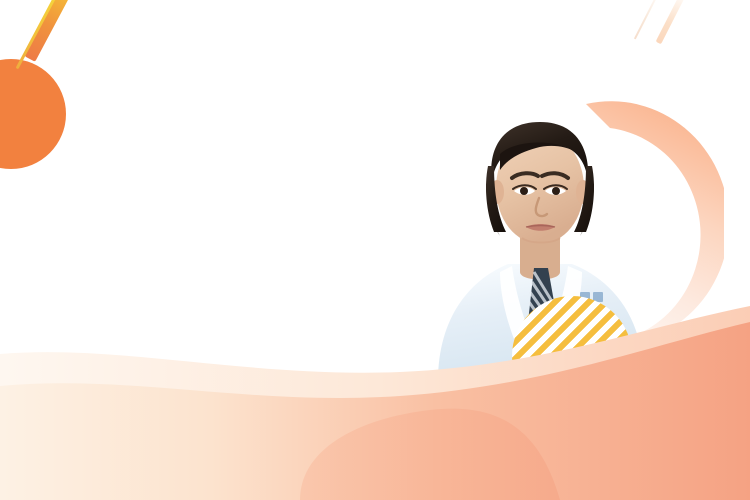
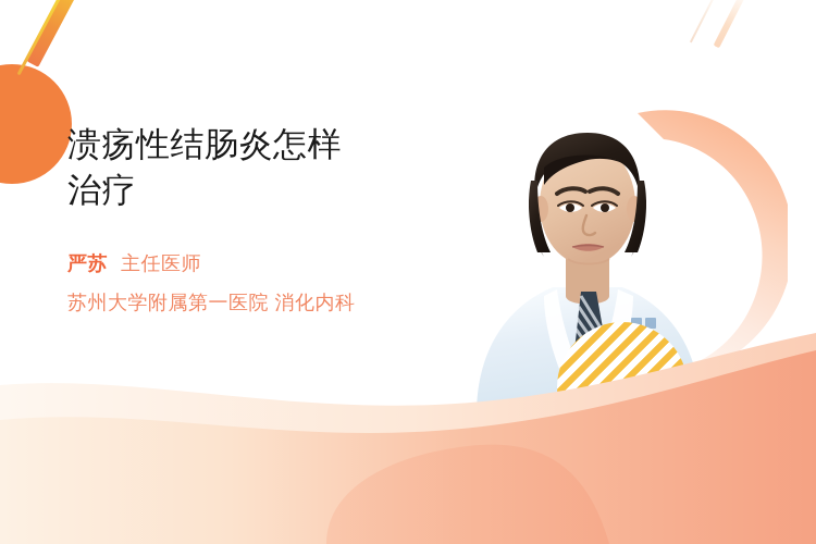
+ 溃疡性结肠炎怎样
+ 治疗
+ 严苏 主任医师
+ 苏州大学附属第一医院 消化内科
